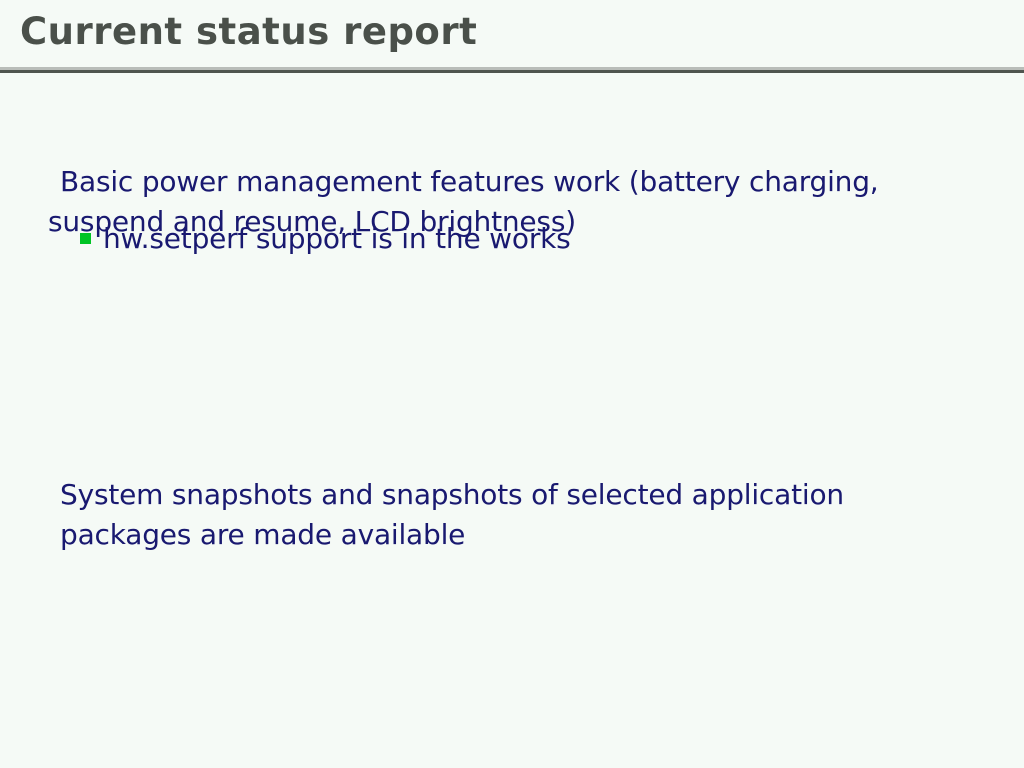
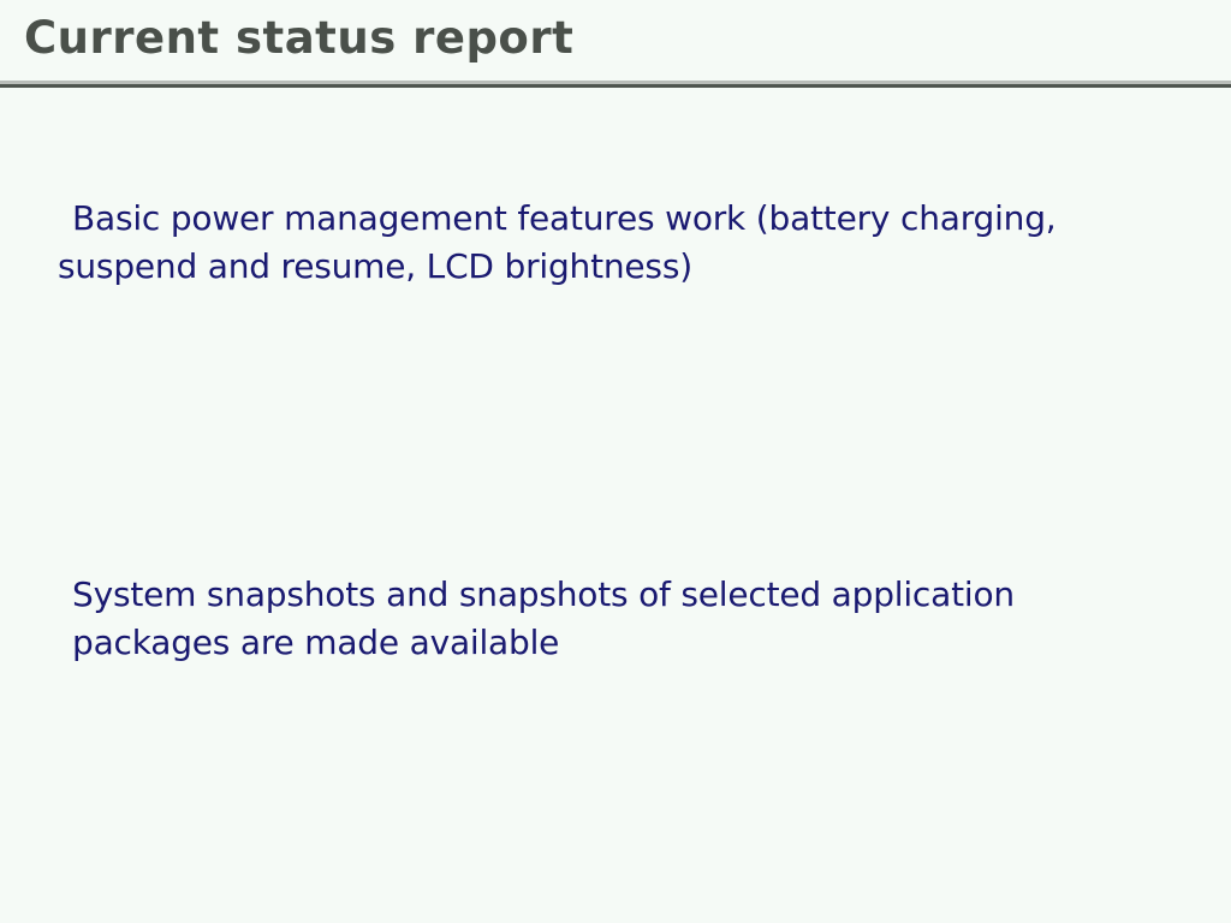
  Current status report
  Basic power management features work (battery charging, suspend and resume, LCD brightness)
- hw.setperf support is in the works
  System snapshots and snapshots of selected application packages are made available
